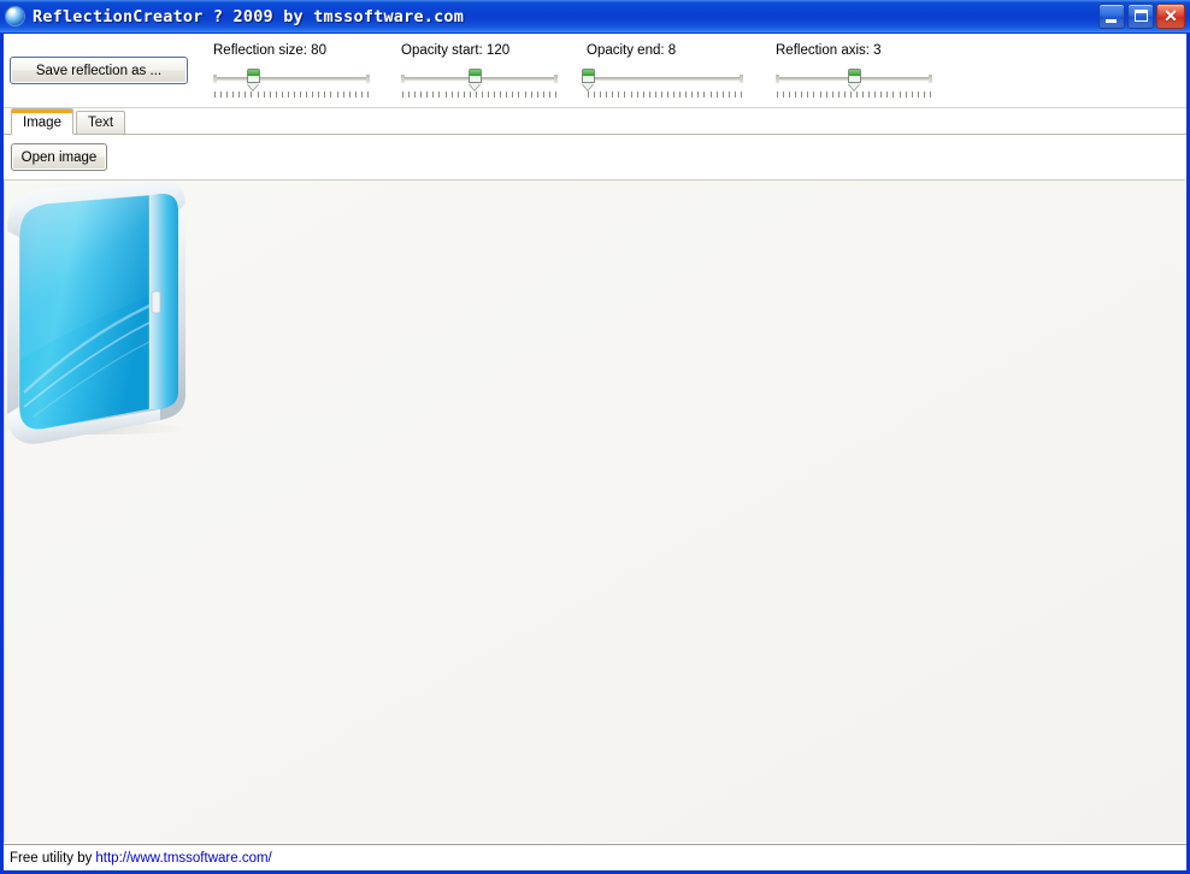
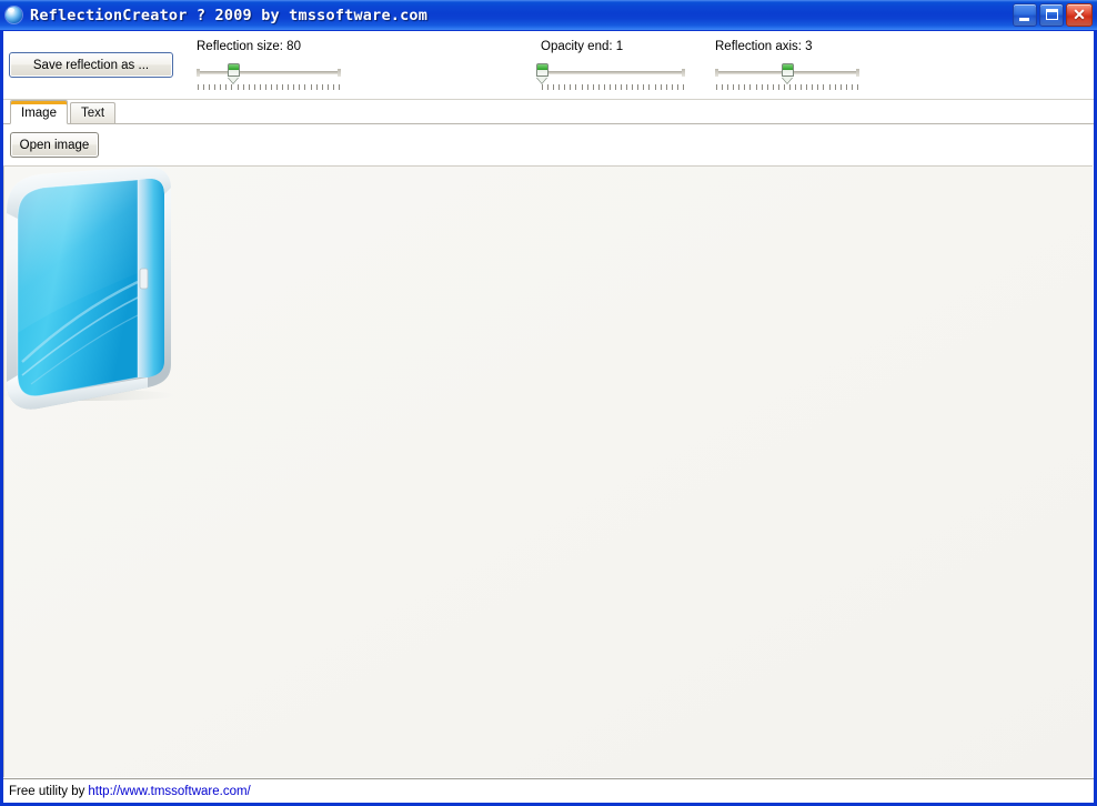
  ReflectionCreator ? 2009 by tmssoftware.com
  ✕
  Save reflection as ...
  Reflection size: 80
- Opacity start: 120
- Opacity end: 8
+ Opacity end: 1
  Reflection axis: 3
  Image
  Text
  Open image
  Free utility by
  http://www.tmssoftware.com/
